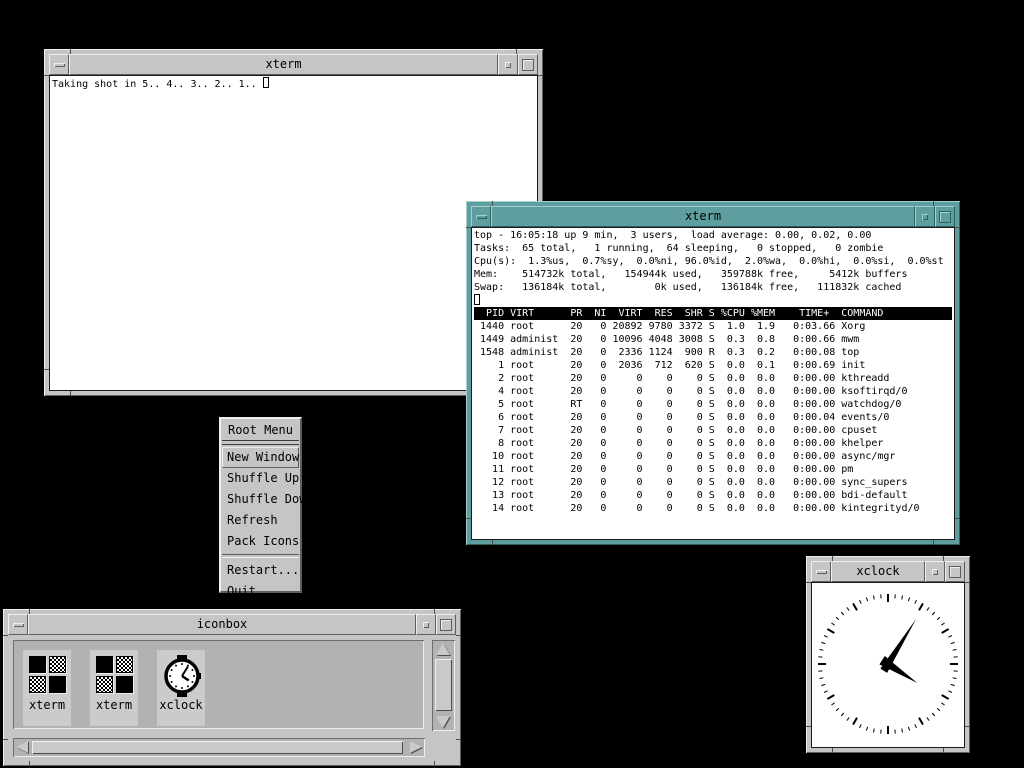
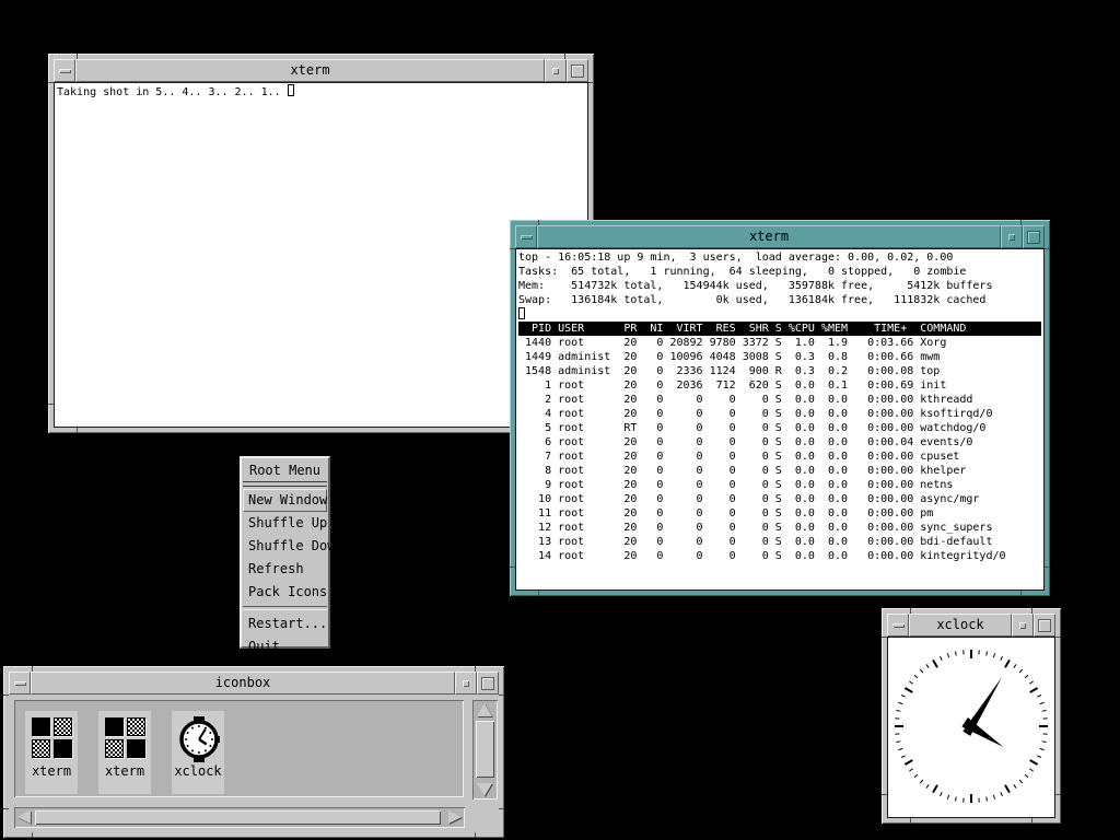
  xterm
  Taking shot in 5.. 4.. 3.. 2.. 1..
  xterm
  top - 16:05:18 up 9 min, 3 users, load average: 0.00, 0.02, 0.00
  Tasks: 65 total, 1 running, 64 sleeping, 0 stopped, 0 zombie
- Cpu(s): 1.3%us, 0.7%sy, 0.0%ni, 96.0%id, 2.0%wa, 0.0%hi, 0.0%si, 0.0%st
  Mem: 514732k total, 154944k used, 359788k free, 5412k buffers
  Swap: 136184k total, 0k used, 136184k free, 111832k cached
- PID VIRT PR NI VIRT RES SHR S %CPU %MEM TIME+ COMMAND
+ PID USER PR NI VIRT RES SHR S %CPU %MEM TIME+ COMMAND
  1440 root 20 0 20892 9780 3372 S 1.0 1.9 0:03.66 Xorg
  1449 administ 20 0 10096 4048 3008 S 0.3 0.8 0:00.66 mwm
  1548 administ 20 0 2336 1124 900 R 0.3 0.2 0:00.08 top
  1 root 20 0 2036 712 620 S 0.0 0.1 0:00.69 init
  2 root 20 0 0 0 0 S 0.0 0.0 0:00.00 kthreadd
  4 root 20 0 0 0 0 S 0.0 0.0 0:00.00 ksoftirqd/0
  5 root RT 0 0 0 0 S 0.0 0.0 0:00.00 watchdog/0
  6 root 20 0 0 0 0 S 0.0 0.0 0:00.04 events/0
  7 root 20 0 0 0 0 S 0.0 0.0 0:00.00 cpuset
  8 root 20 0 0 0 0 S 0.0 0.0 0:00.00 khelper
+ 9 root 20 0 0 0 0 S 0.0 0.0 0:00.00 netns
  10 root 20 0 0 0 0 S 0.0 0.0 0:00.00 async/mgr
  11 root 20 0 0 0 0 S 0.0 0.0 0:00.00 pm
  12 root 20 0 0 0 0 S 0.0 0.0 0:00.00 sync_supers
  13 root 20 0 0 0 0 S 0.0 0.0 0:00.00 bdi-default
  14 root 20 0 0 0 0 S 0.0 0.0 0:00.00 kintegrityd/0
  Root Menu
  New Window
  Shuffle Up
  Shuffle Down
  Refresh
  Pack Icons
  Restart...
  Quit...
  xclock
  iconbox
  xterm
  xterm
  xclock
